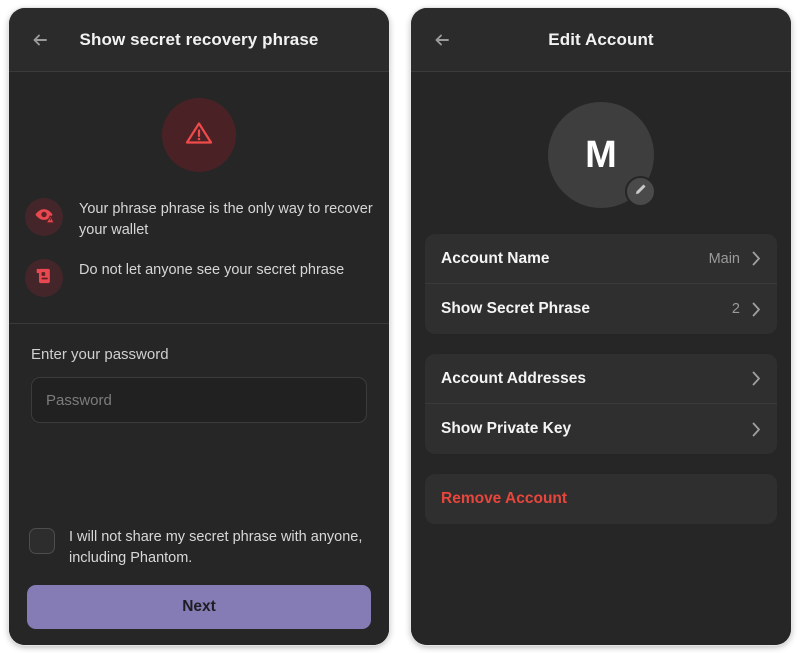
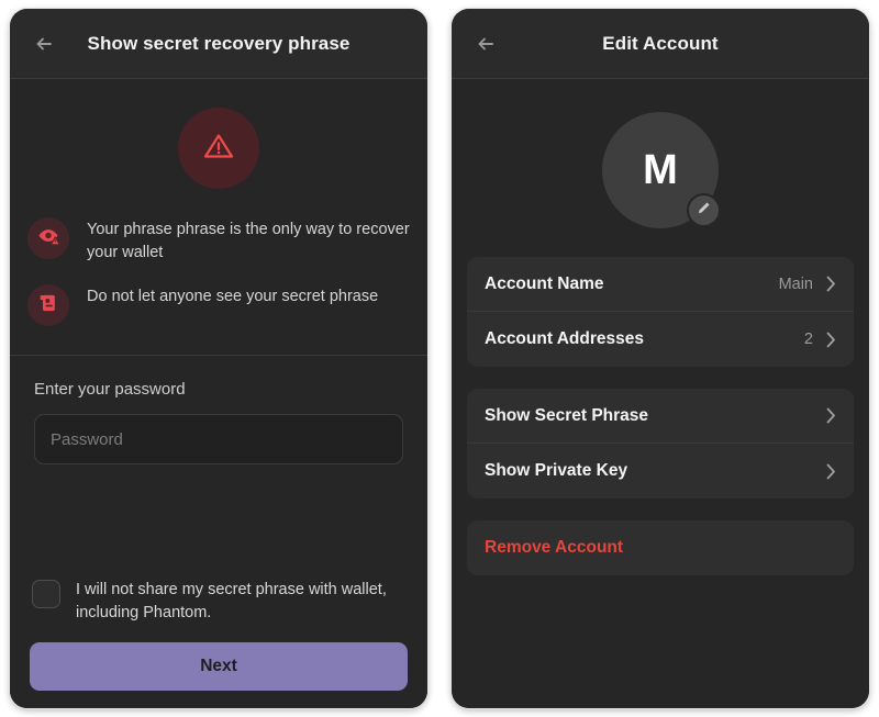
  Show secret recovery phrase
  Your phrase phrase is the only way to recover your wallet
  Do not let anyone see your secret phrase
  Enter your password
  Password
- I will not share my secret phrase with anyone, including Phantom.
+ I will not share my secret phrase with wallet, including Phantom.
  Next
  Edit Account
  M
  Account Name
  Main
- Show Secret Phrase
+ Account Addresses
  2
- Account Addresses
+ Show Secret Phrase
  Show Private Key
  Remove Account
